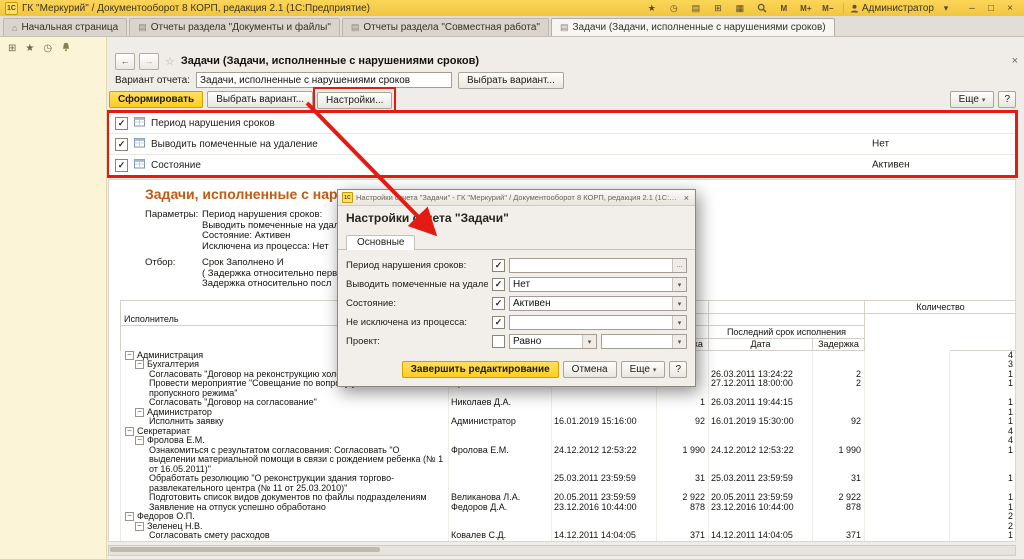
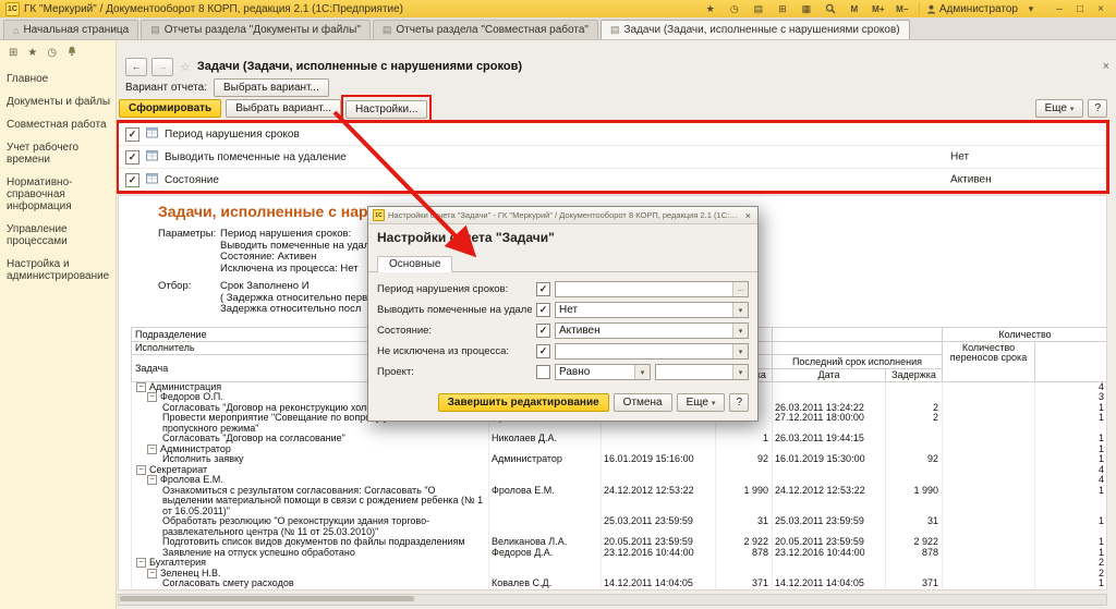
  ГК "Меркурий" / Документооборот 8 КОРП, редакция 2.1 (1С:Предприятие)
  ★
  ◷
  ▤
  ⊞
  ▦
  М
  М+
  М−
  Администратор
  ▾
  –
  □
  ×
  ⌂
  Начальная страница
  ▤
  Отчеты раздела "Документы и файлы"
  ▤
  Отчеты раздела "Совместная работа"
  ▤
  Задачи (Задачи, исполненные с нарушениями сроков)
  ⊞
  ★
  ◷
+ Главное
+ Документы и файлы
+ Совместная работа
+ Учет рабочего времени
+ Нормативно-справочная информация
+ Управление процессами
+ Настройка и администрирование
  ←
  →
  ☆
  Задачи (Задачи, исполненные с нарушениями сроков)
  ×
  Вариант отчета:
- Задачи, исполненные с нарушениями сроков
  Выбрать вариант...
  Сформировать
  Выбрать вариант...
  Настройки...
  Еще
  ?
  ✓
  Период нарушения сроков
  ✓
  Выводить помеченные на удаление
  Нет
  ✓
  Состояние
  Активен
  Параметры:
  Период нарушения сроков:
  Выводить помеченные на уда
  Состояние: Активен
  Исключена из процесса: Нет
  Отбор:
  Срок Заполнено И
  ( Задержка относительно перв
  Задержка относительно посл
+ Подразделение
  Количество
  Исполнитель
+ Количество переносов срока
+ Задача
  Последний срок исполнения
  Дата
  Задержка
  − Администрация
  4
- − Бухгалтерия
+ − Федоров О.П.
  3
  Согласовать "Договор на реконструкцию хол
  26.03.2011 13:24:22
  2
  1
  Провести мероприятие "Совещание по вопр пропускного режима"
  27.12.2011 18:00:00
  2
  1
  Согласовать "Договор на согласование"
  Николаев Д.А.
  1
  26.03.2011 19:44:15
  1
  − Администратор
  1
  Исполнить заявку
  Администратор
  16.01.2019 15:16:00
  92
  16.01.2019 15:30:00
  92
  1
  − Секретариат
  4
  − Фролова Е.М.
  4
  Ознакомиться с результатом согласования: Согласовать "О выделении материальной помощи в связи с рождением ребенка (№ 1 от 16.05.2011)"
  Фролова Е.М.
  24.12.2012 12:53:22
  1 990
  24.12.2012 12:53:22
  1 990
  1
  Обработать резолюцию "О реконструкции здания торгово-развлекательного центра (№ 11 от 25.03.2010)"
  25.03.2011 23:59:59
  31
  25.03.2011 23:59:59
  31
  1
  Подготовить список видов документов по файлы подразделениям
  Великанова Л.А.
  20.05.2011 23:59:59
  2 922
  20.05.2011 23:59:59
  2 922
  1
  Заявление на отпуск успешно обработано
  Федоров Д.А.
  23.12.2016 10:44:00
  878
  23.12.2016 10:44:00
  878
  1
- − Федоров О.П.
+ − Бухгалтерия
  2
  − Зеленец Н.В.
  2
  Согласовать смету расходов
  Ковалев С.Д.
  14.12.2011 14:04:05
  371
  14.12.2011 14:04:05
  371
  1
  Настройкичета "Задачи" - ГК "Меркурий" / Документооборот 8 КОРП, редакция 2.1 (1С:Пр
  ×
  Настройки отчета "Задачи"
  Основные
  Период нарушения сроков:
  ✓
  Выводить помеченные на удале
  ✓
  Нет
  Состояние:
  ✓
  Активен
  Не исключена из процесса:
  ✓
  Проект:
  Равно
  Завершить редактирование
  Отмена
  Еще
  ?
